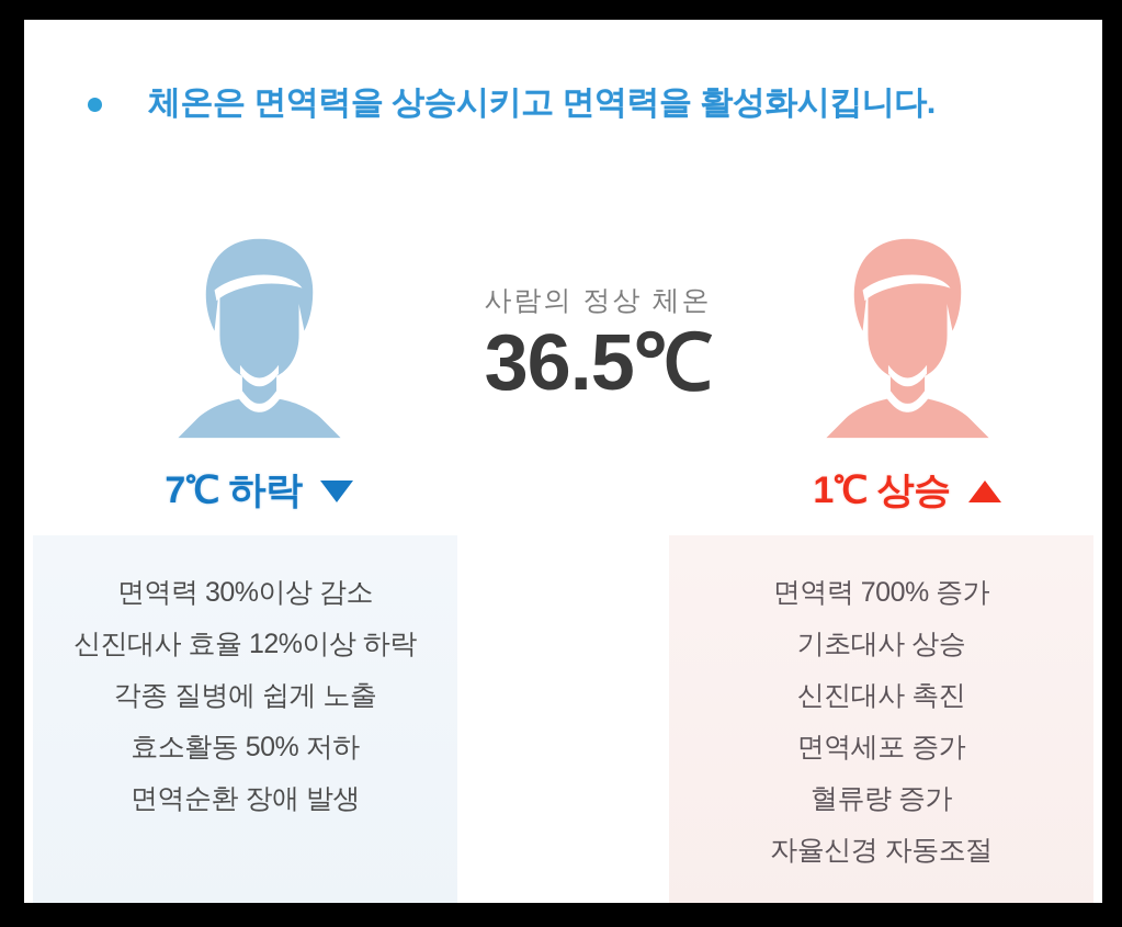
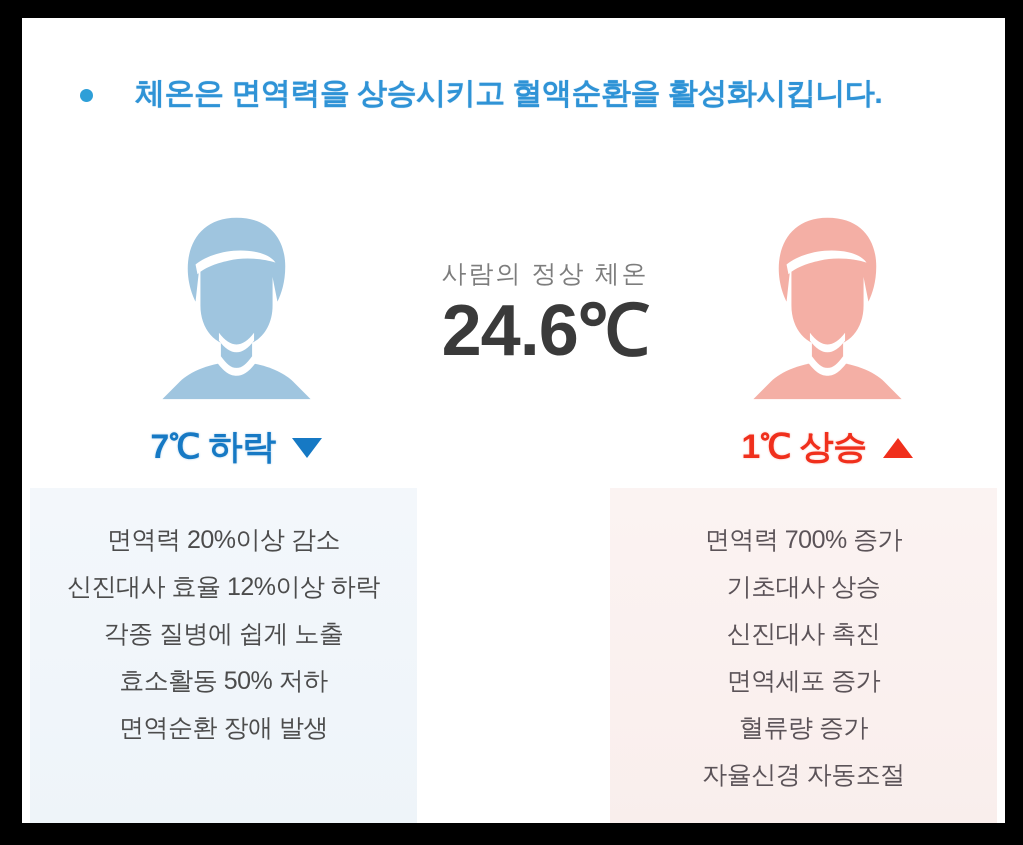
- 체온은 면역력을 상승시키고 면역력을 활성화시킵니다.
+ 체온은 면역력을 상승시키고 혈액순환을 활성화시킵니다.
  7℃ 하락
  1℃ 상승
  사람의 정상 체온
- 36.5℃
+ 24.6℃
- 면역력 30%이상 감소
+ 면역력 20%이상 감소
  신진대사 효율 12%이상 하락
  각종 질병에 쉽게 노출
  효소활동 50% 저하
  면역순환 장애 발생
  면역력 700% 증가
  기초대사 상승
  신진대사 촉진
  면역세포 증가
  혈류량 증가
  자율신경 자동조절
